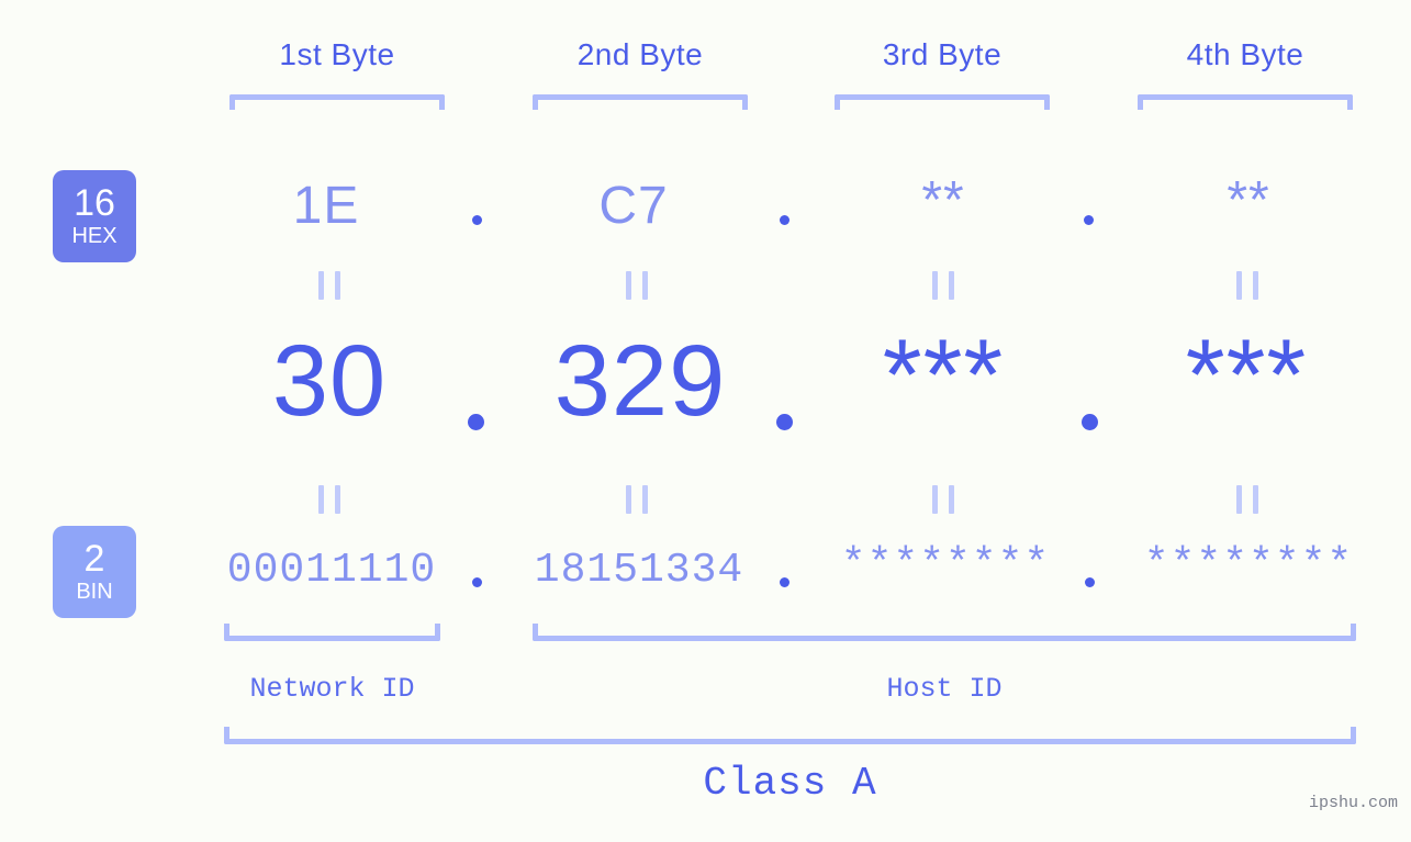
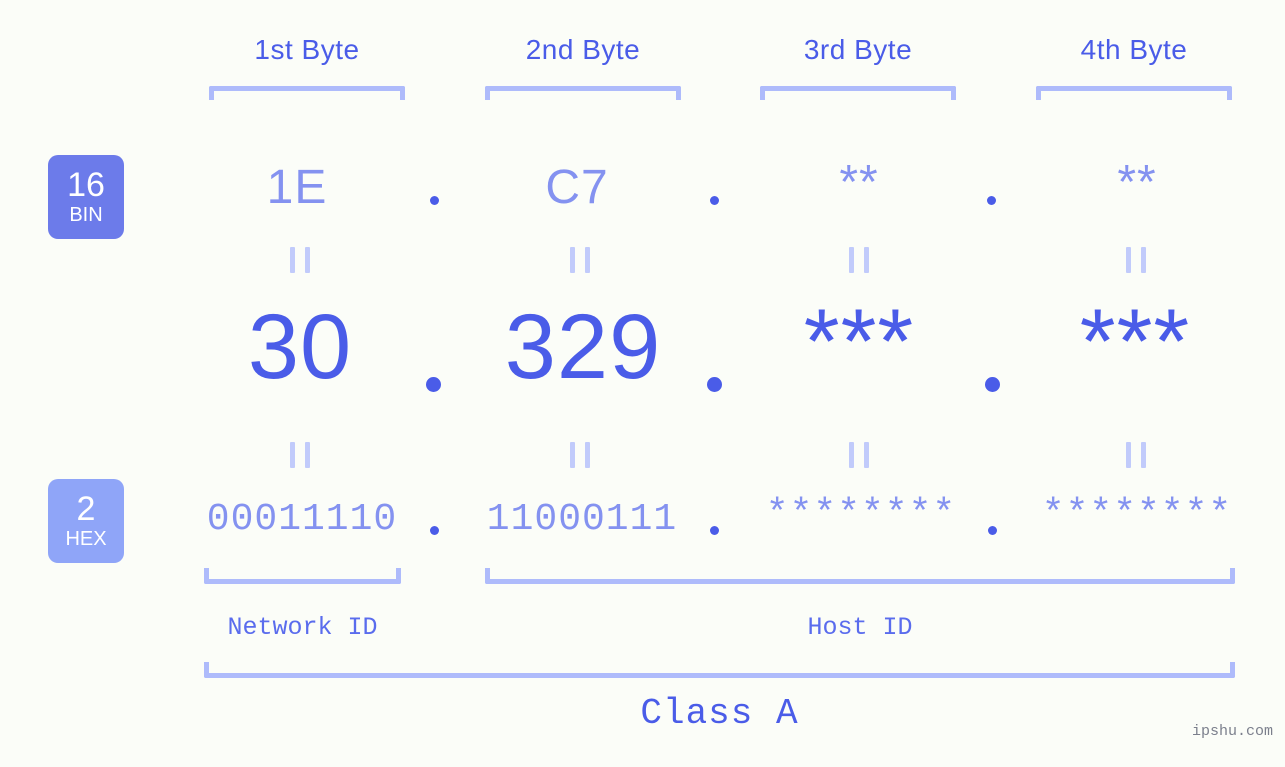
  1st Byte
  2nd Byte
  3rd Byte
  4th Byte
  16
- HEX
+ BIN
  1E
  C7
  **
  **
  30
  329
  ***
  ***
  2
- BIN
+ HEX
  00011110
- 18151334
+ 11000111
  ********
  ********
  Network ID
  Host ID
  Class A
  ipshu.com
